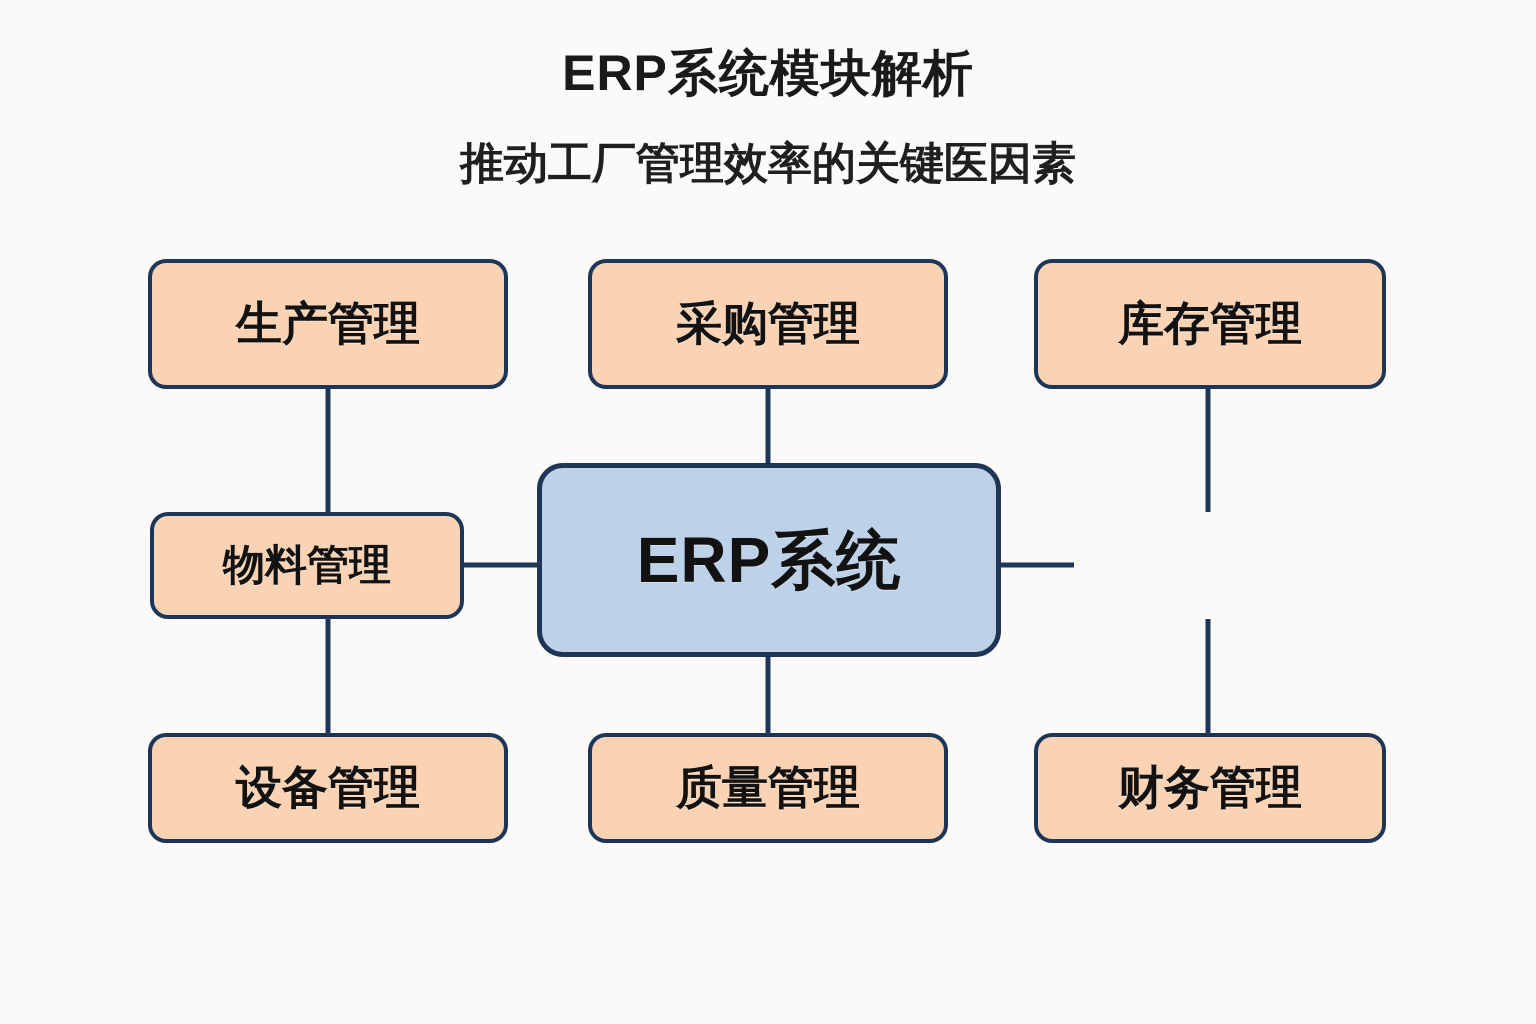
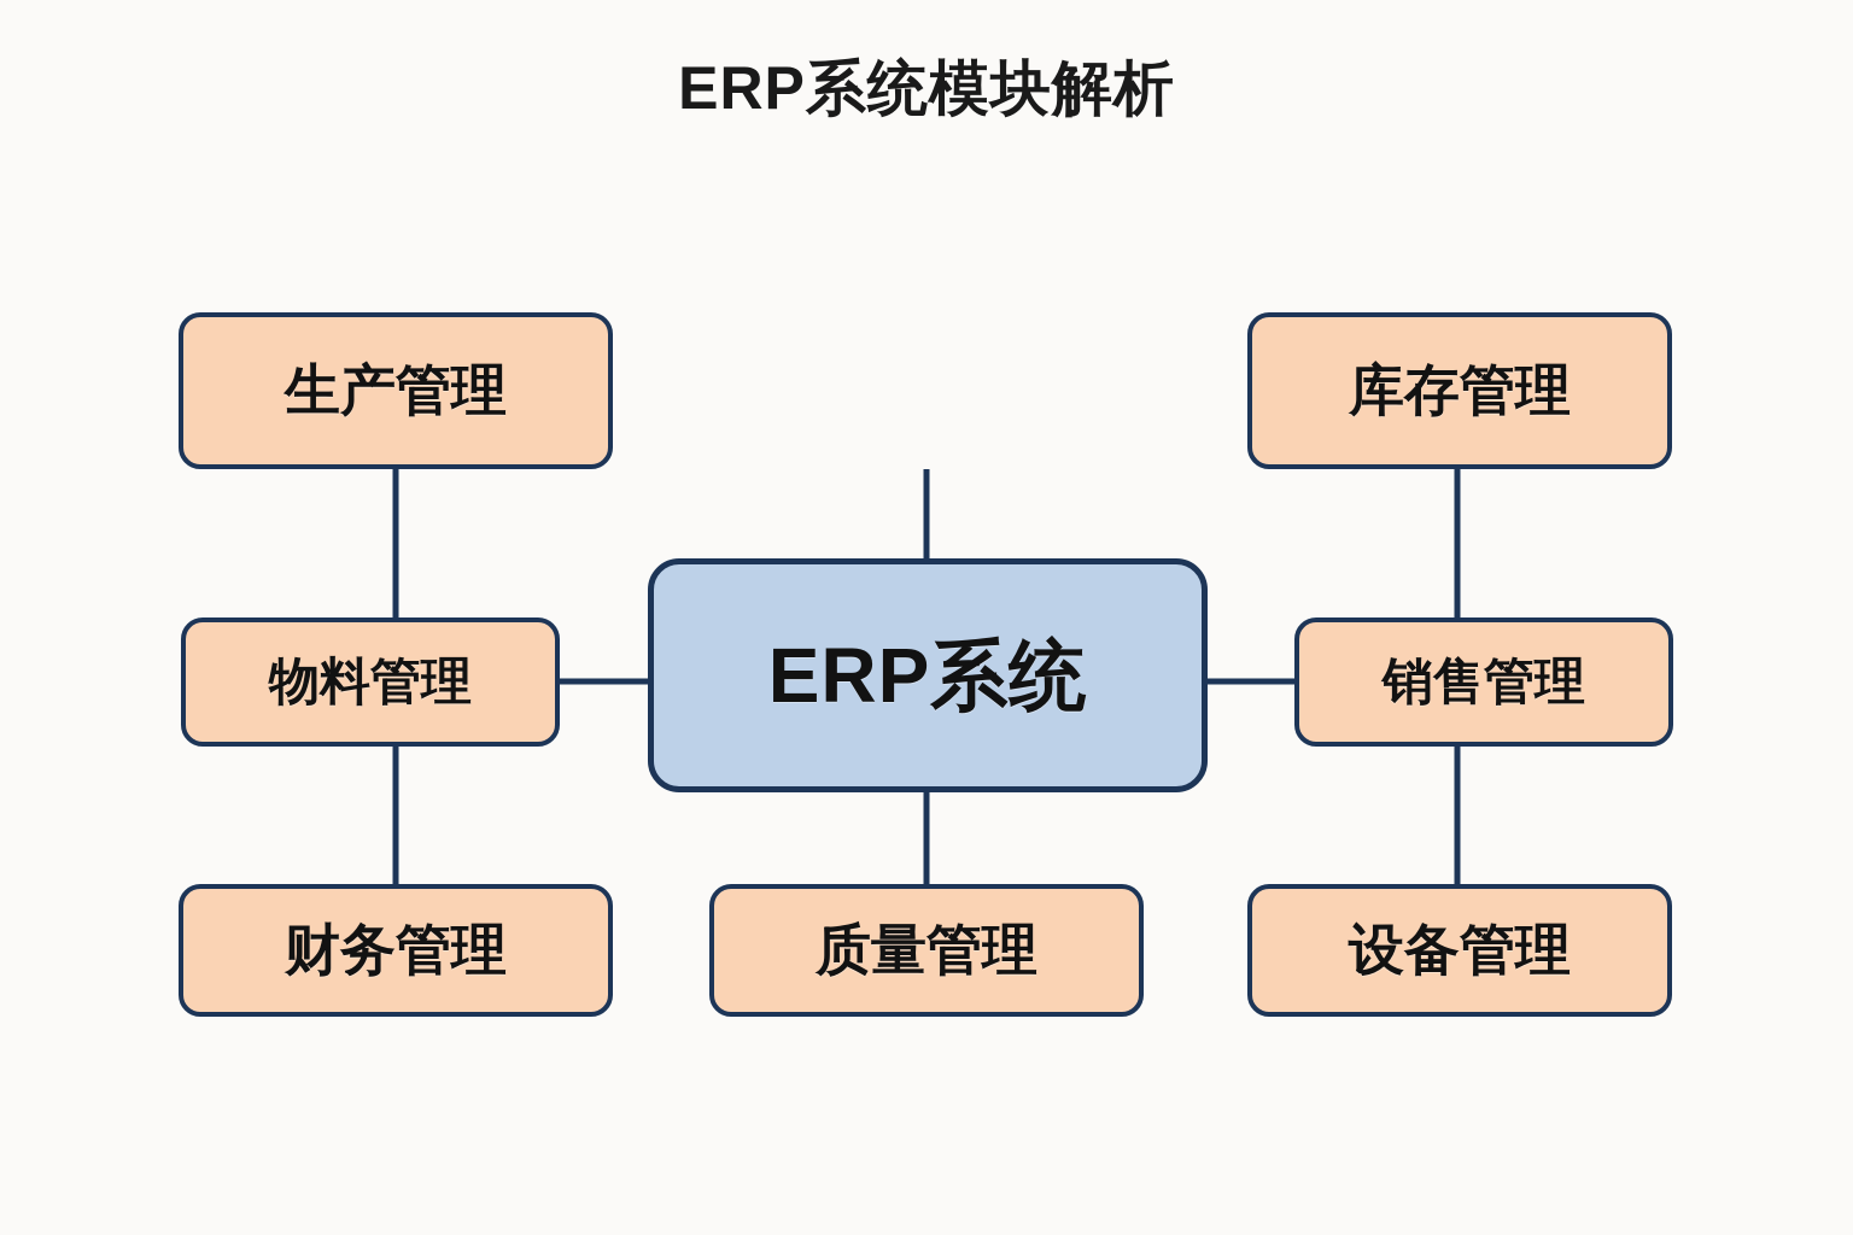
  ERP系统模块解析
- 推动工厂管理效率的关键医因素
  生产管理
- 采购管理
  库存管理
  物料管理
  ERP系统
+ 销售管理
- 设备管理
+ 财务管理
  质量管理
- 财务管理
+ 设备管理
